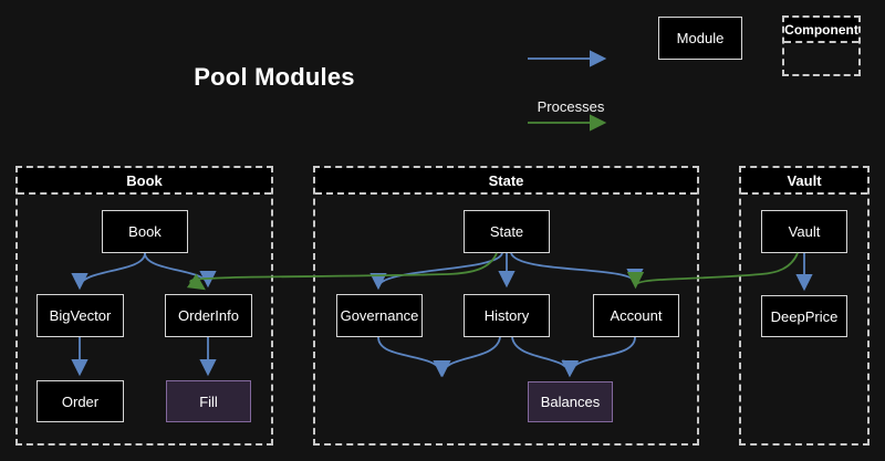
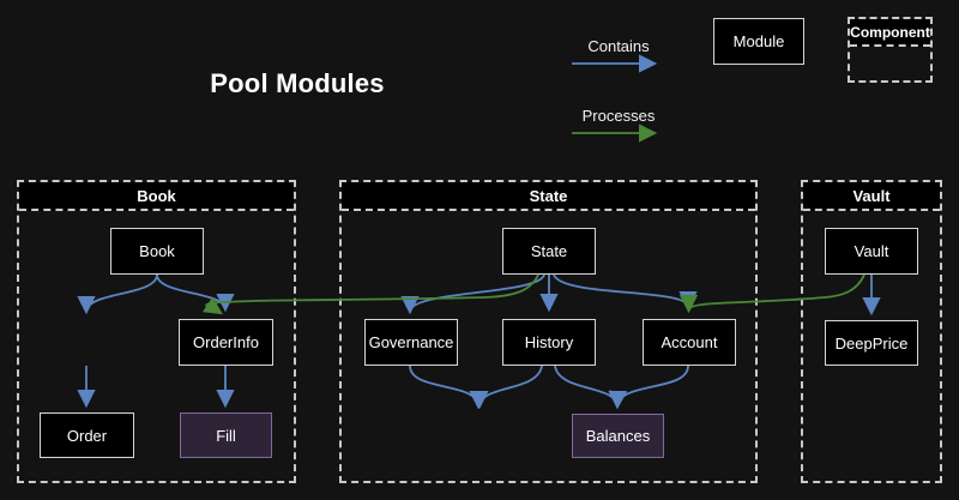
  Pool Modules
+ Contains
  Processes
  Module
  Component
  Book
  State
  Vault
  Book
- BigVector
  OrderInfo
  Order
  Fill
  State
  Governance
  History
  Account
  Balances
  Vault
  DeepPrice
